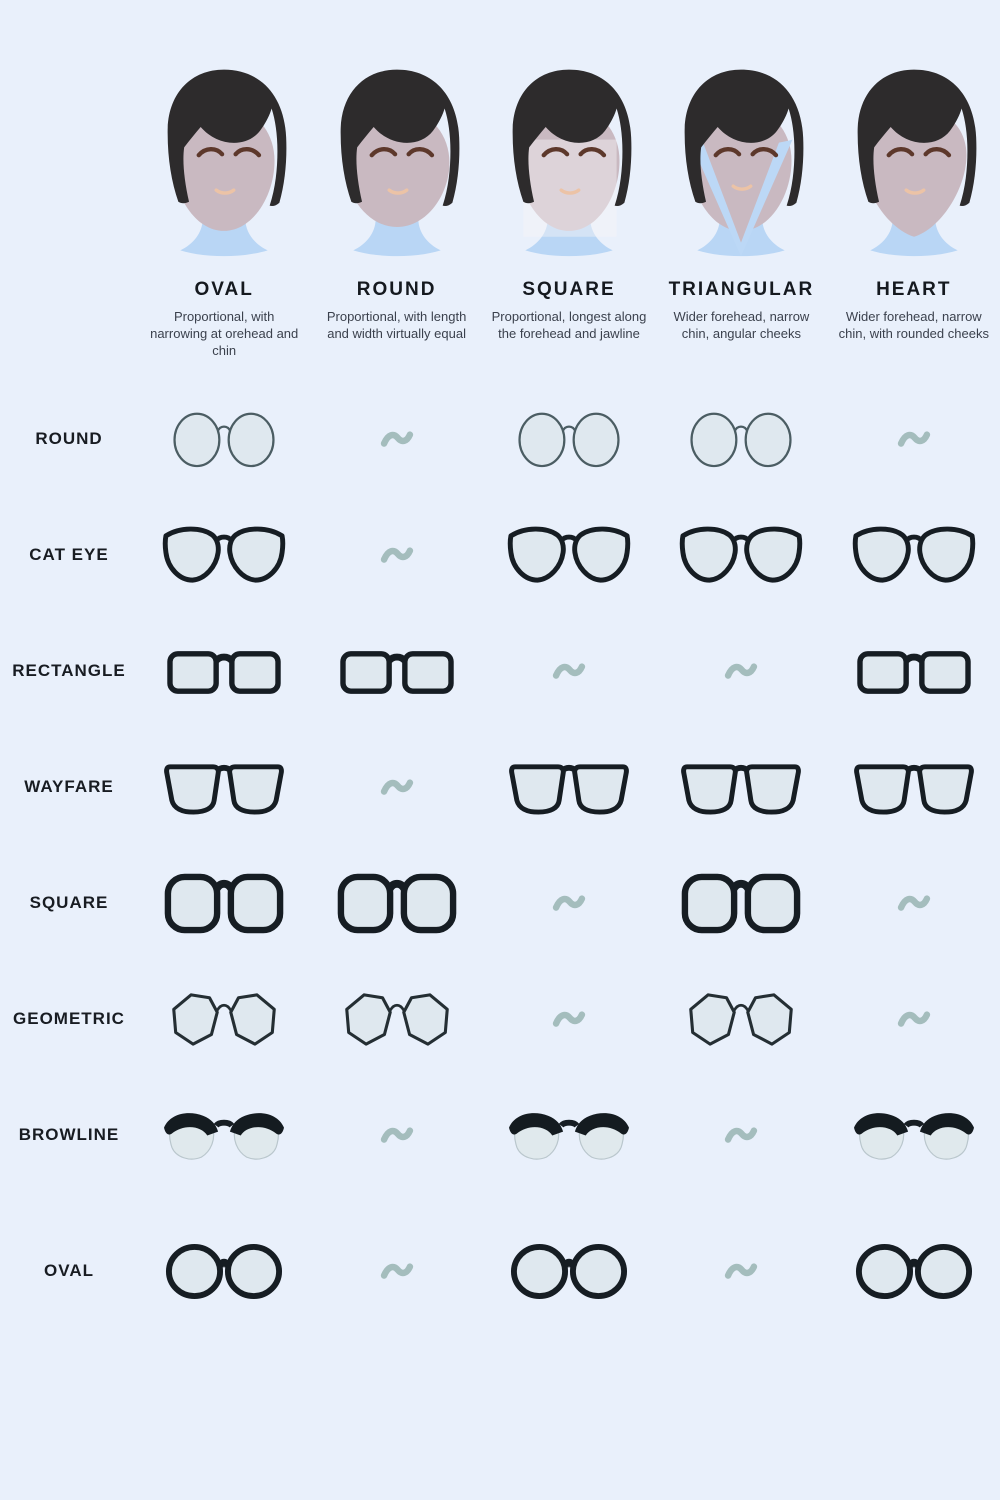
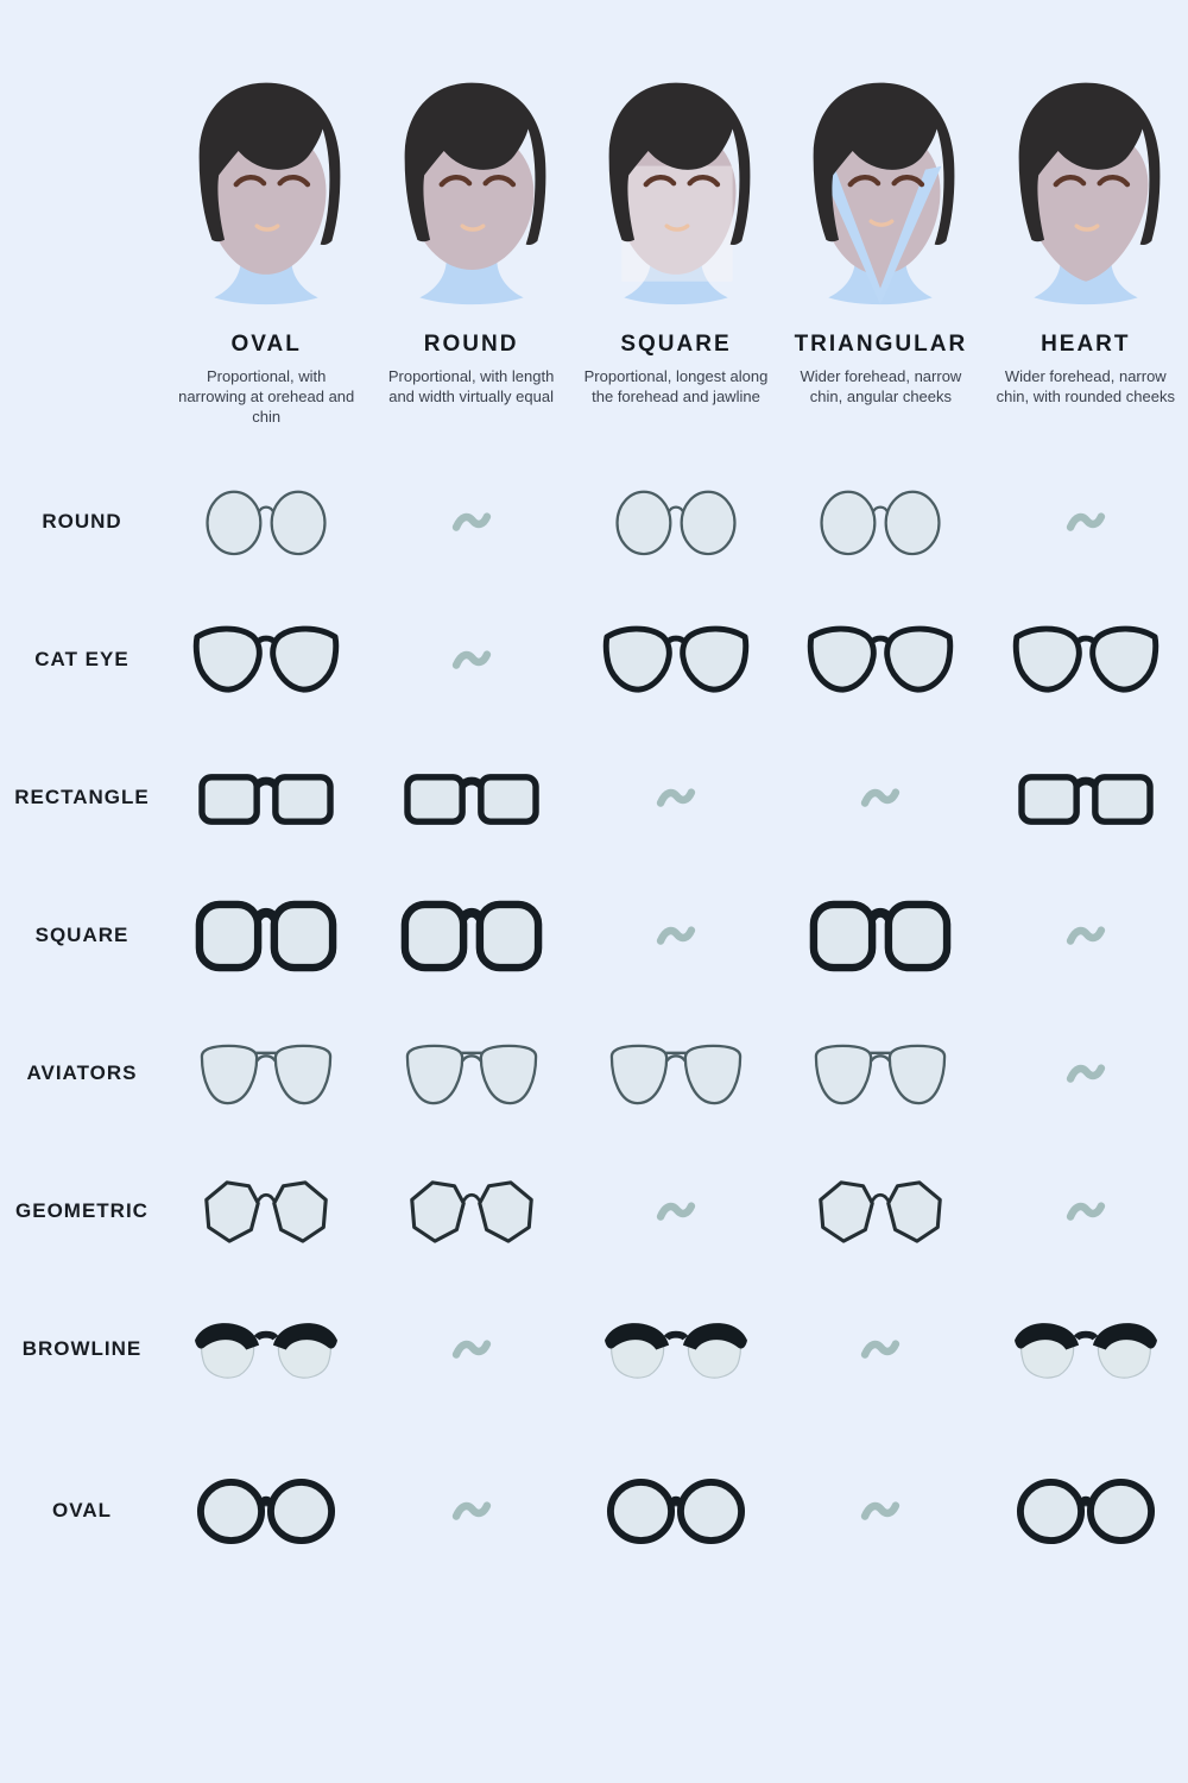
  OVAL
  Proportional, with narrowing at orehead and chin
  ROUND
  Proportional, with length and width virtually equal
  SQUARE
  Proportional, longest along the forehead and jawline
  TRIANGULAR
  Wider forehead, narrow chin, angular cheeks
  HEART
  Wider forehead, narrow chin, with rounded cheeks
  ROUND
  CAT EYE
  RECTANGLE
- WAYFARE
  SQUARE
+ AVIATORS
  GEOMETRIC
  BROWLINE
  OVAL
